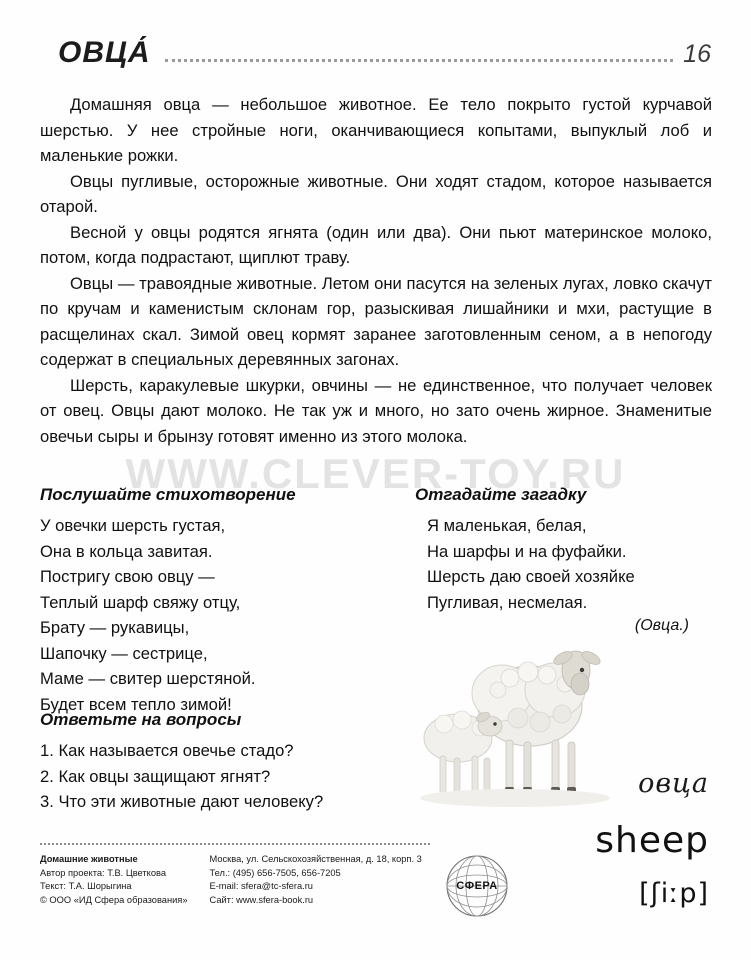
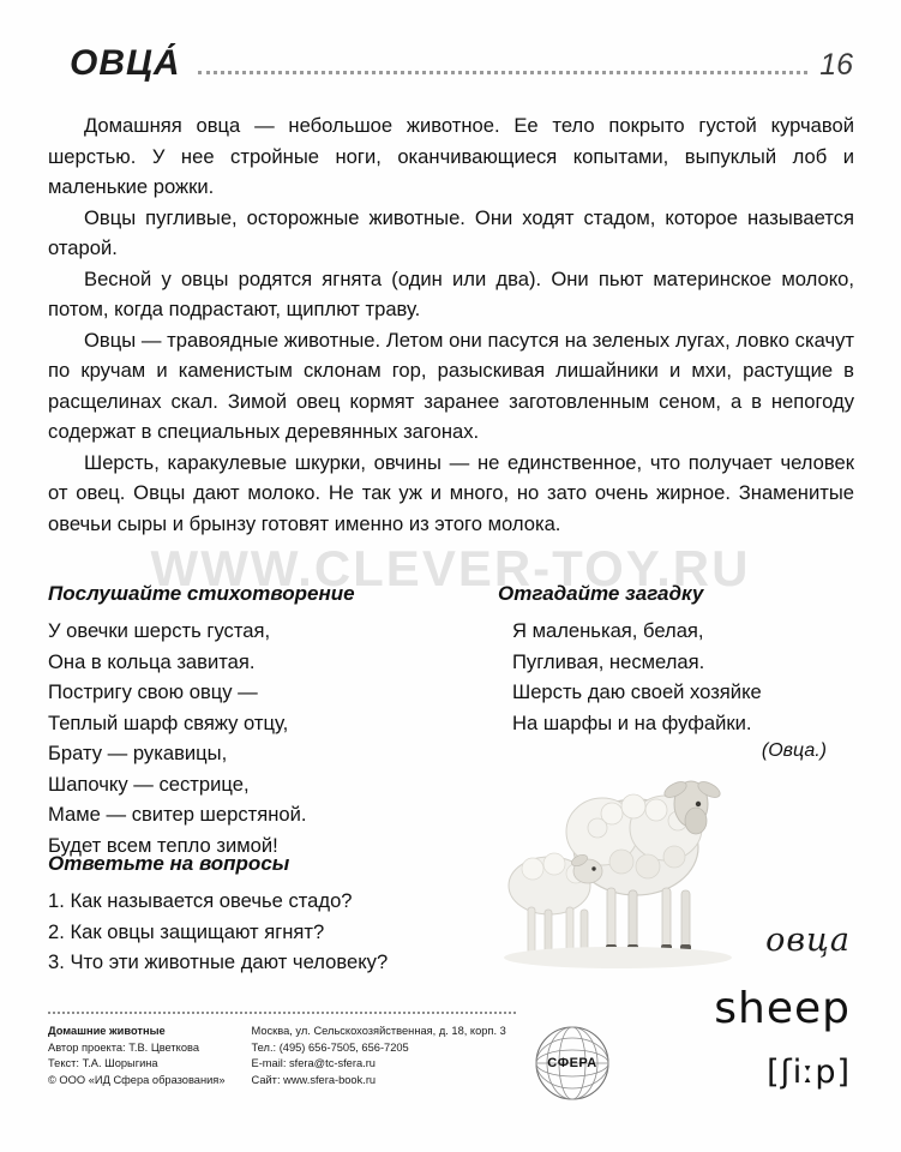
  ОВЦА́
  16
  Домашняя овца — небольшое животное. Ее тело покрыто густой курчавой шерстью. У нее стройные ноги, оканчивающиеся копытами, выпуклый лоб и маленькие рожки.
  Овцы пугливые, осторожные животные. Они ходят стадом, которое называется отарой.
  Весной у овцы родятся ягнята (один или два). Они пьют материнское молоко, потом, когда подрастают, щиплют траву.
  Овцы — травоядные животные. Летом они пасутся на зеленых лугах, ловко скачут по кручам и каменистым склонам гор, разыскивая лишайники и мхи, растущие в расщелинах скал. Зимой овец кормят заранее заготовленным сеном, а в непогоду содержат в специальных деревянных загонах.
  Шерсть, каракулевые шкурки, овчины — не единственное, что получает человек от овец. Овцы дают молоко. Не так уж и много, но зато очень жирное. Знаменитые овечьи сыры и брынзу готовят именно из этого молока.
  WWW.CLEVER-TOY.RU
  Послушайте стихотворение
  У овечки шерсть густая,
  Она в кольца завитая.
  Постригу свою овцу —
  Теплый шарф свяжу отцу,
  Брату — рукавицы,
  Шапочку — сестрице,
  Маме — свитер шерстяной.
  Будет всем тепло зимой!
  Отгадайте загадку
  Я маленькая, белая,
- На шарфы и на фуфайки.
+ Пугливая, несмелая.
  Шерсть даю своей хозяйке
- Пугливая, несмелая.
+ На шарфы и на фуфайки.
  (Овца.)
  Ответьте на вопросы
  1. Как называется овечье стадо?
  2. Как овцы защищают ягнят?
  3. Что эти животные дают человеку?
  овца
  sheep
  [ʃiːp]
  Домашние животные
  Автор проекта: Т.В. Цветкова
  Текст: Т.А. Шорыгина
  © ООО «ИД Сфера образования»
  Москва, ул. Сельскохозяйственная, д. 18, корп. 3
  Тел.: (495) 656-7505, 656-7205
  E-mail: sfera@tc-sfera.ru
  Сайт: www.sfera-book.ru
  СФЕРА
